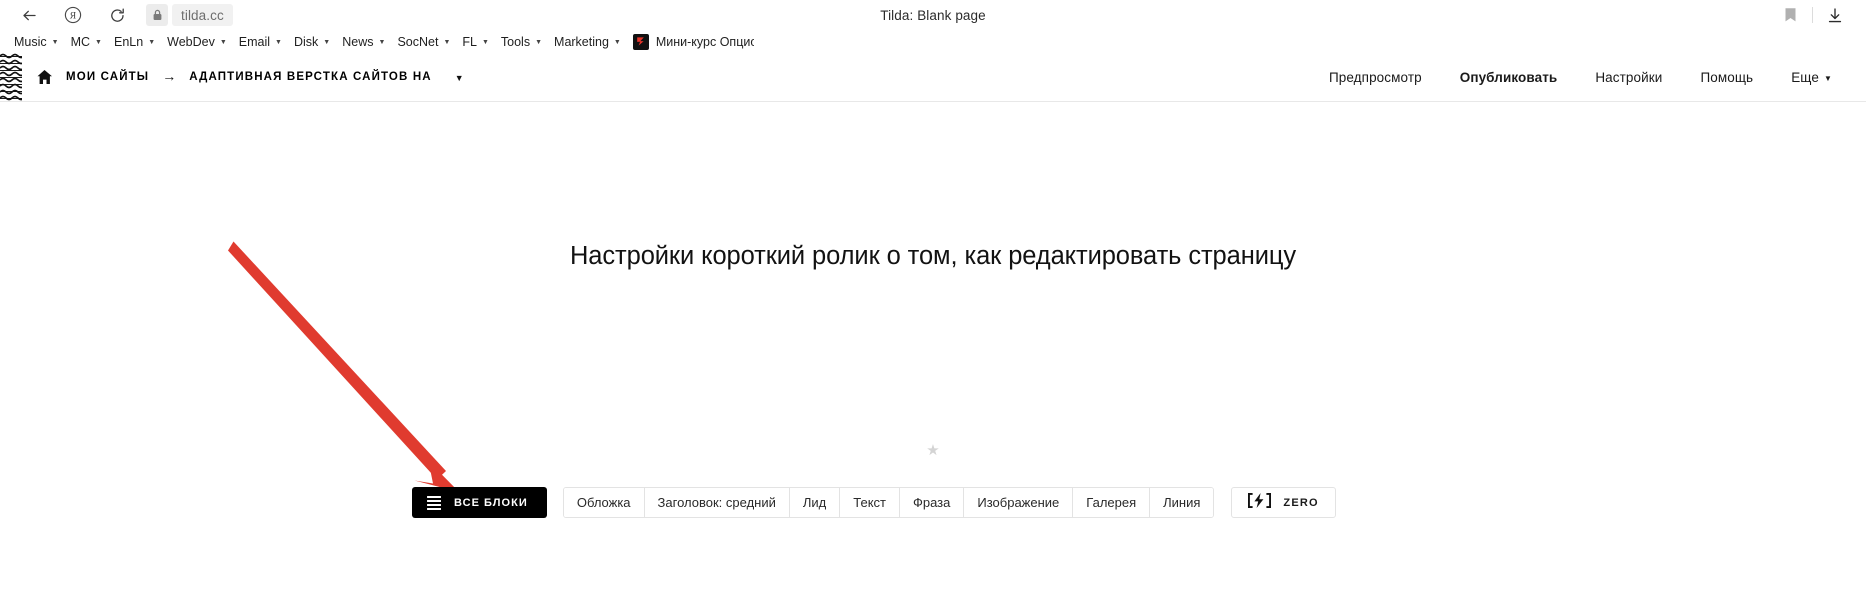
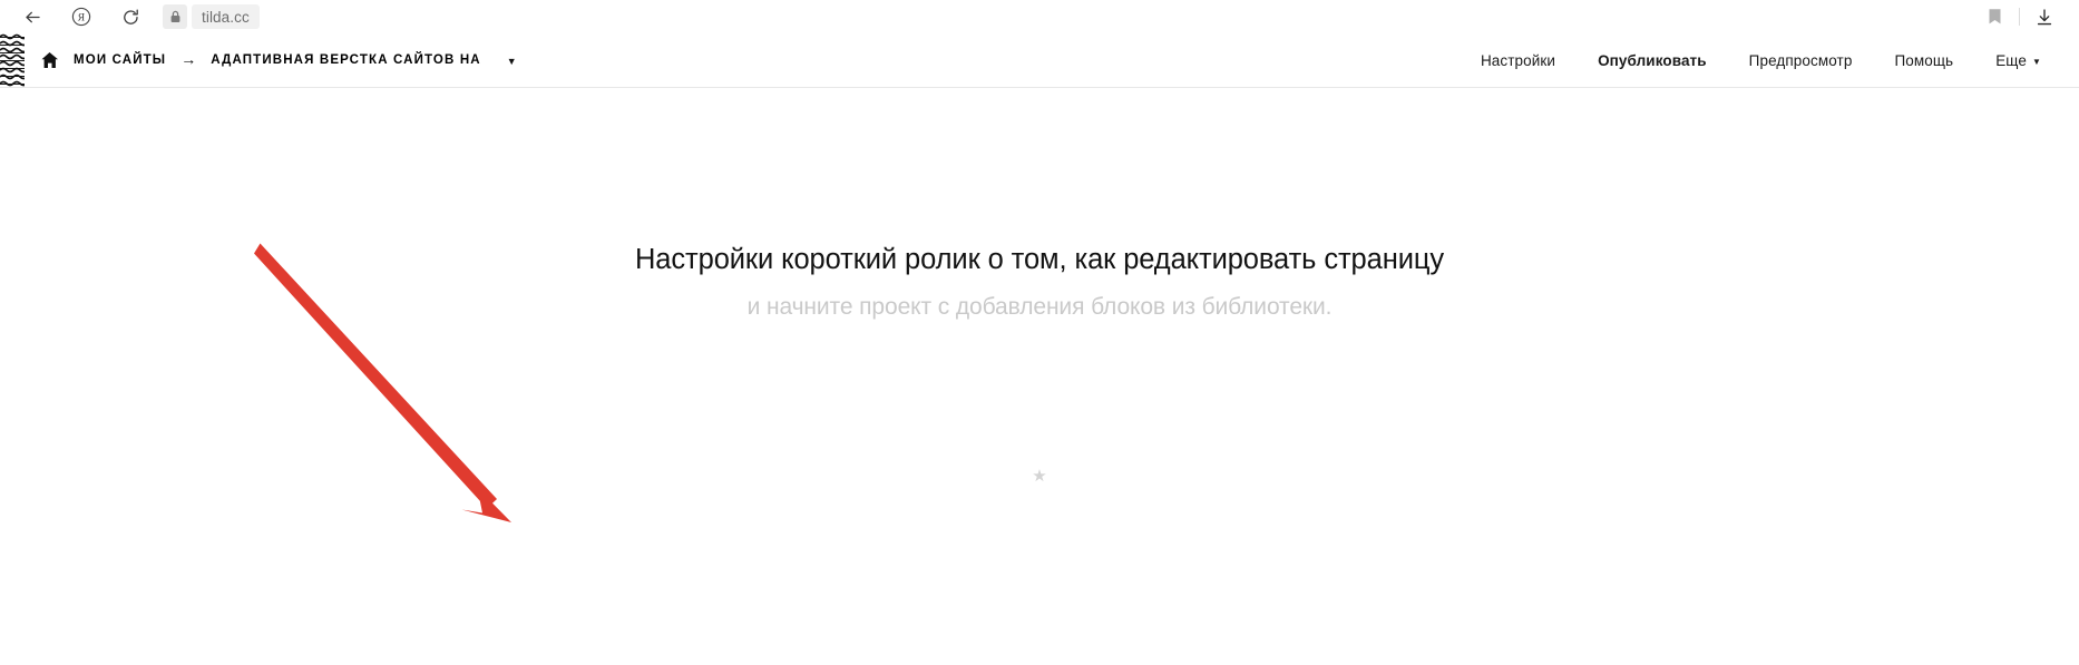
  Я
  tilda.cc
- Tilda: Blank page
- Music
- MC
- EnLn
- WebDev
- Email
- Disk
- News
- SocNet
- FL
- Tools
- Marketing
- Мини-курс Опцио
  МОИ САЙТЫ
  →
  АДАПТИВНАЯ ВЕРСТКА САЙТОВ НА
  ▼
- Предпросмотр
+ Настройки
  Опубликовать
- Настройки
+ Предпросмотр
  Помощь
  Еще ▼
  Настройки короткий ролик о том, как редактировать страницу
+ и начните проект с добавления блоков из библиотеки.
  ★
- ВСЕ БЛОКИ
- Обложка
- Заголовок: средний
- Лид
- Текст
- Фраза
- Изображение
- Галерея
- Линия
- ZERO
